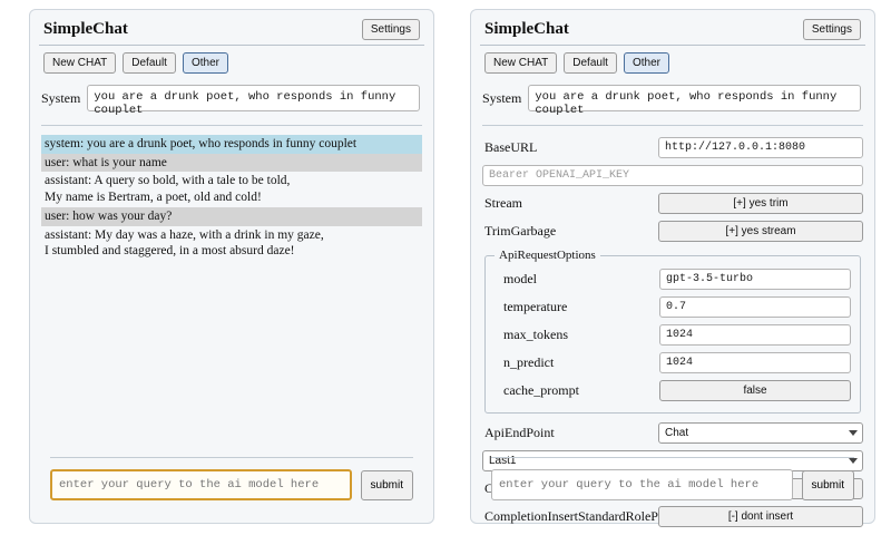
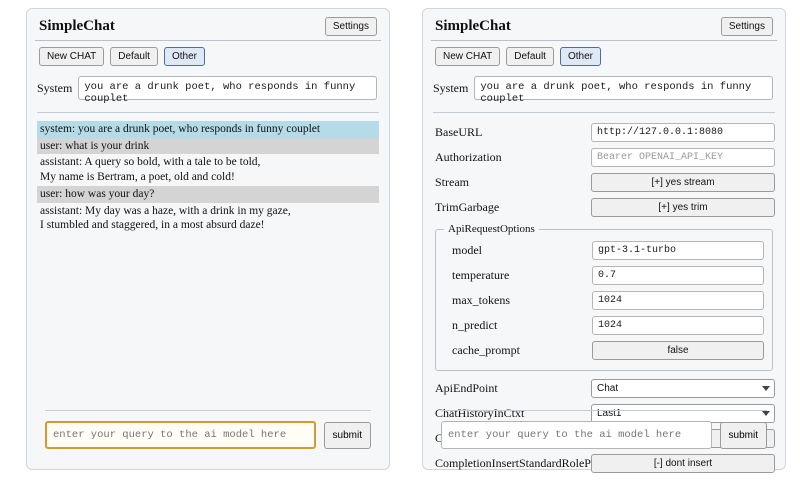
  SimpleChat
  Settings
  New CHAT
  Default
  Other
  System
  you are a drunk poet, who responds in funny couplet
  system: you are a drunk poet, who responds in funny couplet
- user: what is your name
+ user: what is your drink
  assistant: A query so bold, with a tale to be told,
  My name is Bertram, a poet, old and cold!
  user: how was your day?
  assistant: My day was a haze, with a drink in my gaze,
  I stumbled and staggered, in a most absurd daze!
  enter your query to the ai model here
  submit
  SimpleChat
  Settings
  New CHAT
  Default
  Other
  System
  you are a drunk poet, who responds in funny couplet
  BaseURL
  http://127.0.0.1:8080
+ Authorization
  Bearer OPENAI_API_KEY
  Stream
- [+] yes trim
+ [+] yes stream
  TrimGarbage
- [+] yes stream
+ [+] yes trim
  ApiRequestOptions
  model
- gpt-3.5-turbo
+ gpt-3.1-turbo
  temperature
  0.7
  max_tokens
  1024
  n_predict
  1024
  cache_prompt
  false
  ApiEndPoint
  Chat
+ ChatHistoryInCtxt
  Last1
  CompletionInsertStandardRoleP
  [-] dont insert
  enter your query to the ai model here
  submit
